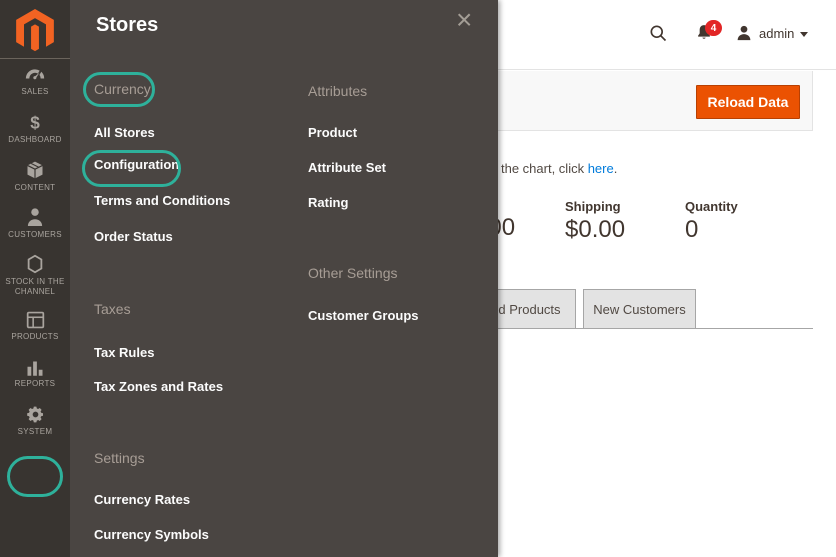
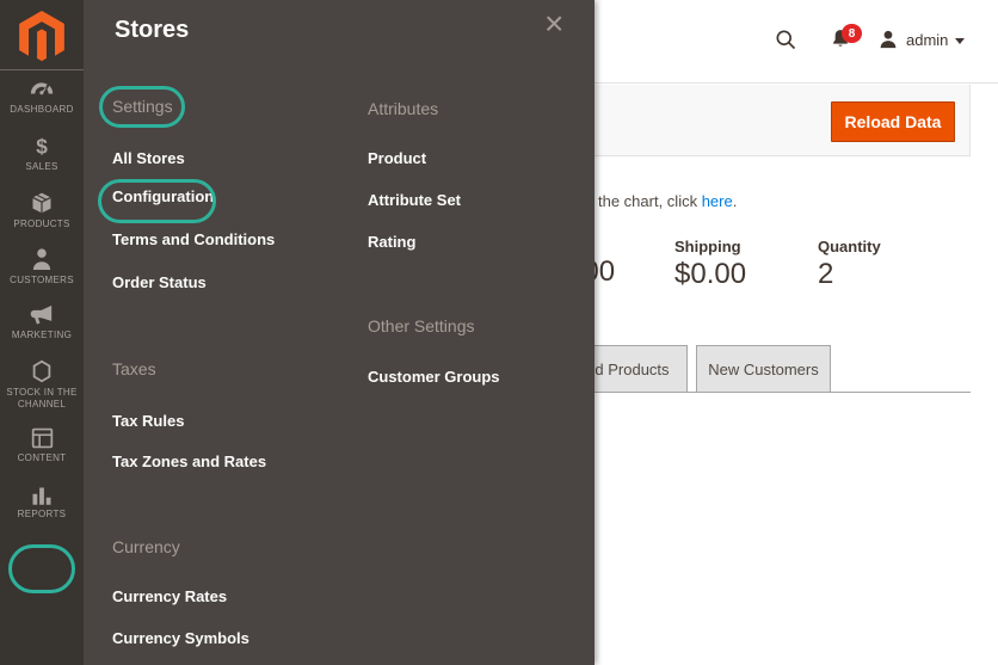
- 4
+ 8
  admin
  Reload Data
  the chart, click here.
  Shipping
  $0.00
  Quantity
- 0
+ 2
  New Customers
  Stores
  ×
- Currency
+ Settings
  All Stores
  Configuration
  Terms and Conditions
  Order Status
  Taxes
  Tax Rules
  Tax Zones and Rates
- Settings
+ Currency
  Currency Rates
  Currency Symbols
  Attributes
  Product
  Attribute Set
  Rating
  Other Settings
  Customer Groups
- SALES
+ DASHBOARD
  $
- DASHBOARD
+ SALES
- CONTENT
+ PRODUCTS
  CUSTOMERS
+ MARKETING
  STOCK IN THE CHANNEL
- PRODUCTS
+ CONTENT
  REPORTS
- SYSTEM
